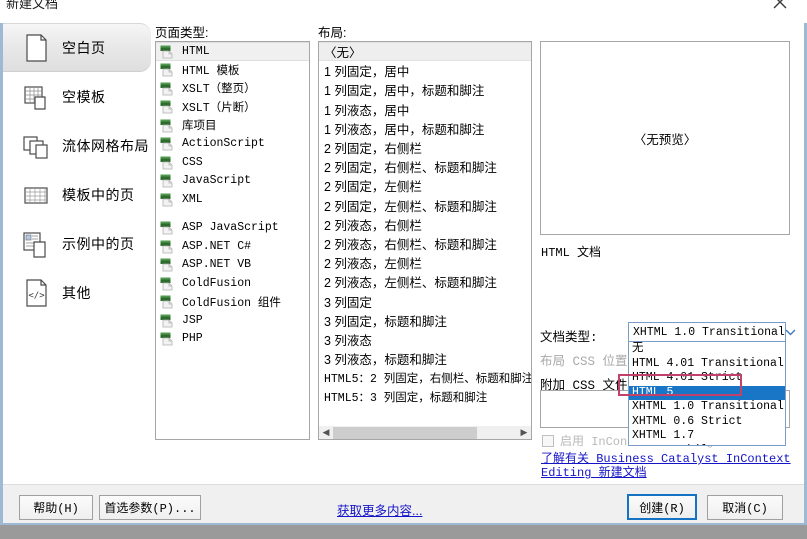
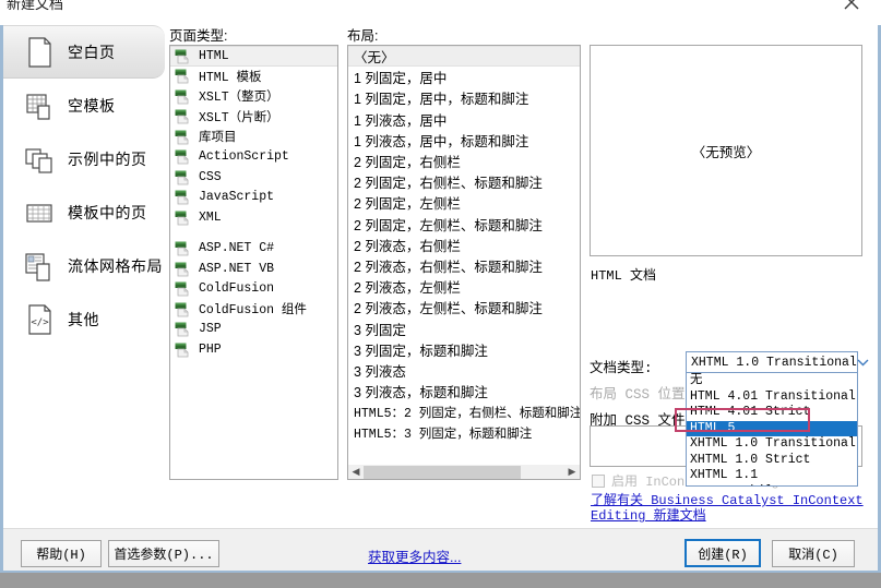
  新建文档
  空白页
  空模板
- 流体网格布局
+ 示例中的页
  模板中的页
- 示例中的页
+ 流体网格布局
  </>
  其他
  页面类型:
  布局:
  HTML
  HTML 模板
  XSLT（整页）
  XSLT（片断）
  库项目
  ActionScript
  CSS
  JavaScript
  XML
- ASP JavaScript
  ASP.NET C#
  ASP.NET VB
  ColdFusion
  ColdFusion 组件
  JSP
  PHP
  〈无〉
  1 列固定，居中
  1 列固定，居中，标题和脚注
  1 列液态，居中
  1 列液态，居中，标题和脚注
  2 列固定，右侧栏
  2 列固定，右侧栏、标题和脚注
  2 列固定，左侧栏
  2 列固定，左侧栏、标题和脚注
  2 列液态，右侧栏
  2 列液态，右侧栏、标题和脚注
  2 列液态，左侧栏
  2 列液态，左侧栏、标题和脚注
  3 列固定
  3 列固定，标题和脚注
  3 列液态
  3 列液态，标题和脚注
  HTML5：2 列固定，右侧栏、标题和脚注
  HTML5：3 列固定，标题和脚注
  ◀
  ▶
  〈无预览〉
  HTML 文档
  文档类型:
  布局 CSS 位置
  附加 CSS 文件
  了解有关 Business Catalyst InContext Editing 新建文档
  XHTML 1.0 Transitional
  无
  HTML 4.01 Transitional
  HTML 4.01 Strict
  HTML 5
  XHTML 1.0 Transitional
- XHTML 0.6 Strict
+ XHTML 1.0 Strict
- XHTML 1.7
+ XHTML 1.1
  帮助(H)
  首选参数(P)...
  获取更多内容...
  创建(R)
  取消(C)
